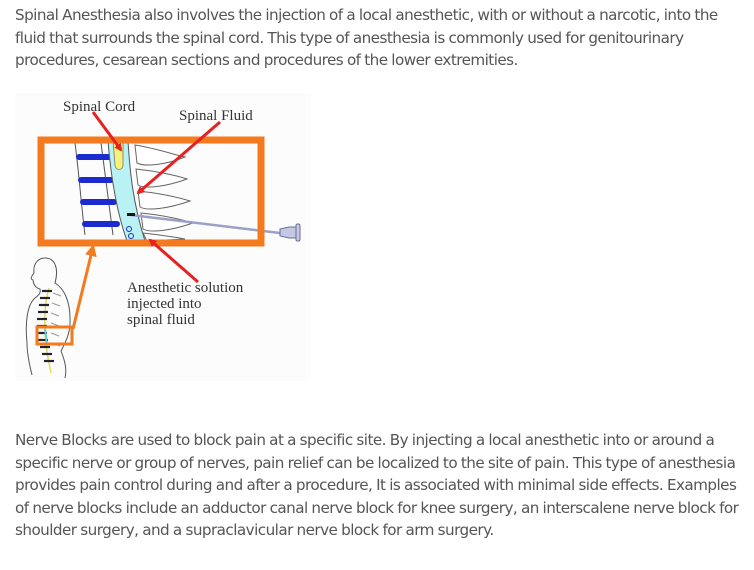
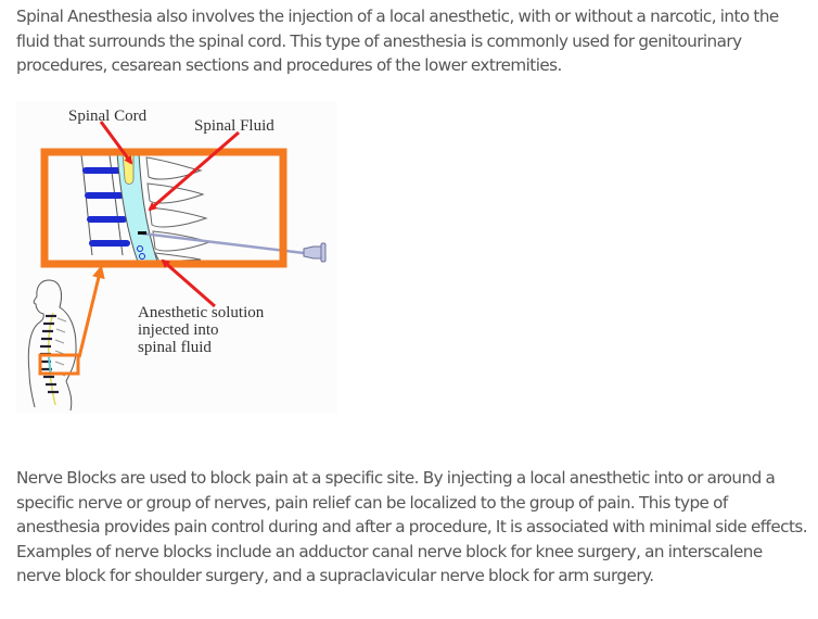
  Spinal Anesthesia also involves the injection of a local anesthetic, with or without a narcotic, into the fluid that surrounds the spinal cord. This type of anesthesia is commonly used for genitourinary procedures, cesarean sections and procedures of the lower extremities.
  Spinal Cord
  Spinal Fluid
  Anesthetic solution
  injected into
  spinal fluid
- Nerve Blocks are used to block pain at a specific site. By injecting a local anesthetic into or around a specific nerve or group of nerves, pain relief can be localized to the site of pain. This type of anesthesia provides pain control during and after a procedure, It is associated with minimal side effects. Examples of nerve blocks include an adductor canal nerve block for knee surgery, an interscalene nerve block for shoulder surgery, and a supraclavicular nerve block for arm surgery.
+ Nerve Blocks are used to block pain at a specific site. By injecting a local anesthetic into or around a specific nerve or group of nerves, pain relief can be localized to the group of pain. This type of anesthesia provides pain control during and after a procedure, It is associated with minimal side effects. Examples of nerve blocks include an adductor canal nerve block for knee surgery, an interscalene nerve block for shoulder surgery, and a supraclavicular nerve block for arm surgery.
